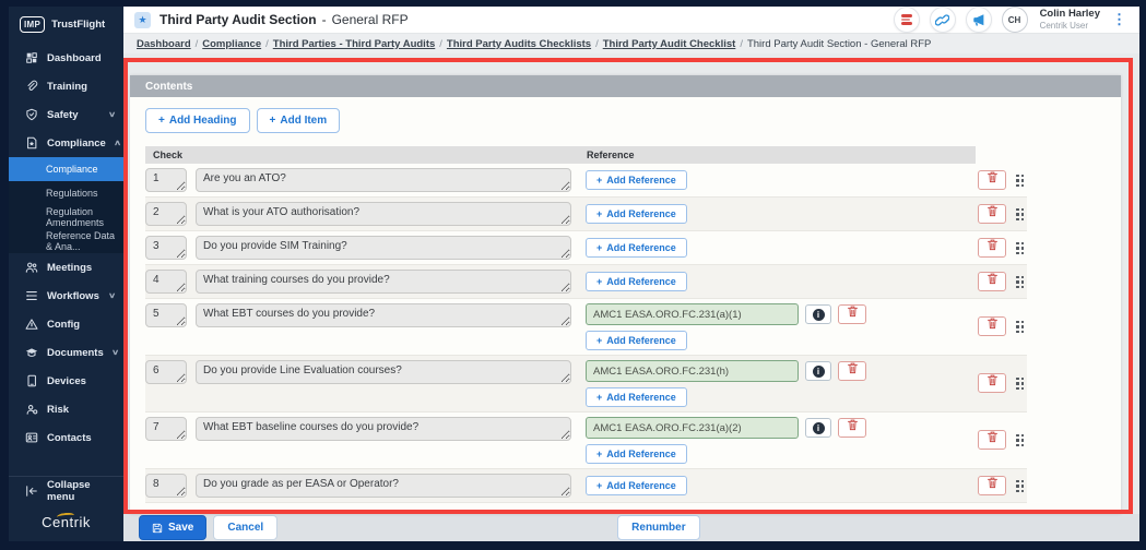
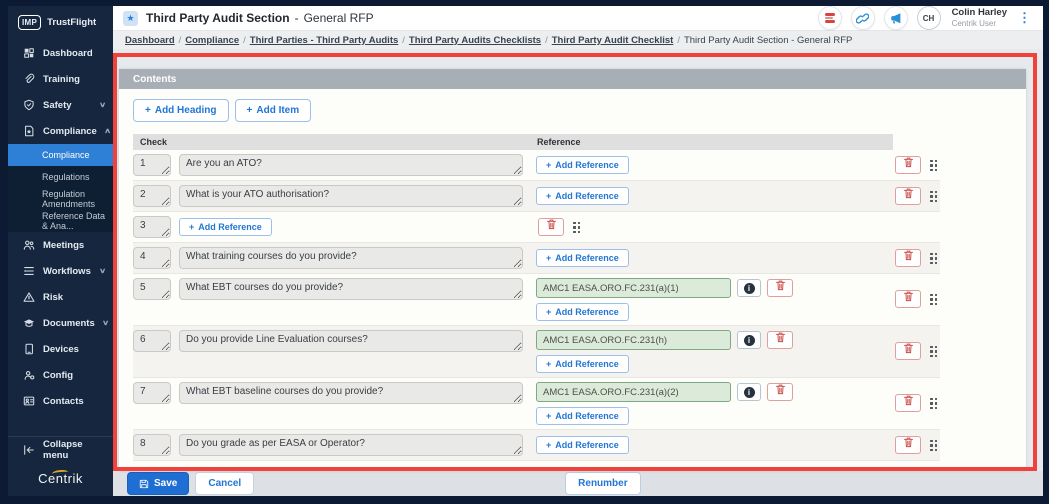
  IMP
  TrustFlight
  Dashboard
  Training
  Safety
  Compliance
  Compliance
  Regulations
  Regulation Amendments
  Reference Data & Ana...
  Meetings
  Workflows
- Config
+ Risk
  Documents
  Devices
- Risk
+ Config
  Contacts
  Collapse menu
  Centrik
  ★
  Third Party Audit Section
  -
  General RFP
  CH
  Colin Harley
  Centrik User
  ⋮
  Dashboard
  /
  Compliance
  /
  Third Parties - Third Party Audits
  /
  Third Party Audits Checklists
  /
  Third Party Audit Checklist
  /
  Third Party Audit Section - General RFP
  Contents
  +
  Add Heading
  +
  Add Item
  Check
  Reference
  1
  Are you an ATO?
  +
  Add Reference
  2
  What is your ATO authorisation?
  +
  Add Reference
  3
- Do you provide SIM Training?
  +
  Add Reference
  4
  What training courses do you provide?
  +
  Add Reference
  5
  What EBT courses do you provide?
  AMC1 EASA.ORO.FC.231(a)(1)
  +
  Add Reference
  6
  Do you provide Line Evaluation courses?
  AMC1 EASA.ORO.FC.231(h)
  +
  Add Reference
  7
  What EBT baseline courses do you provide?
  AMC1 EASA.ORO.FC.231(a)(2)
  +
  Add Reference
  8
  Do you grade as per EASA or Operator?
  +
  Add Reference
  Save
  Cancel
  Renumber
